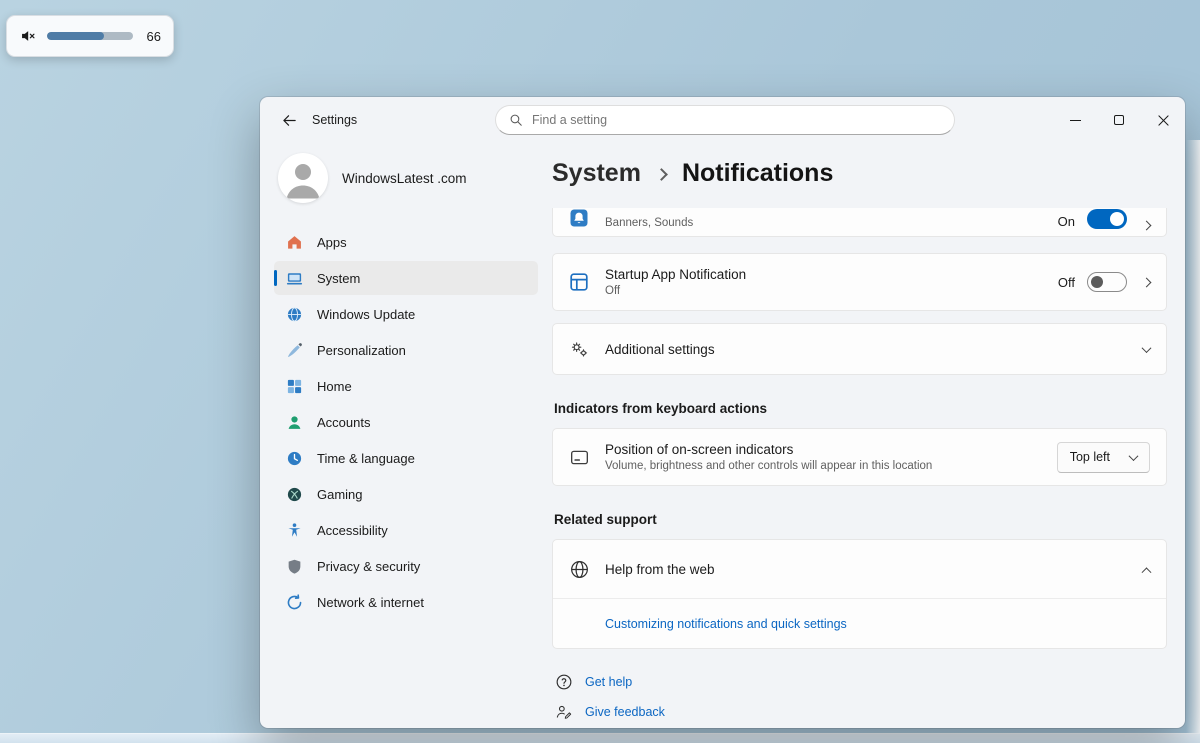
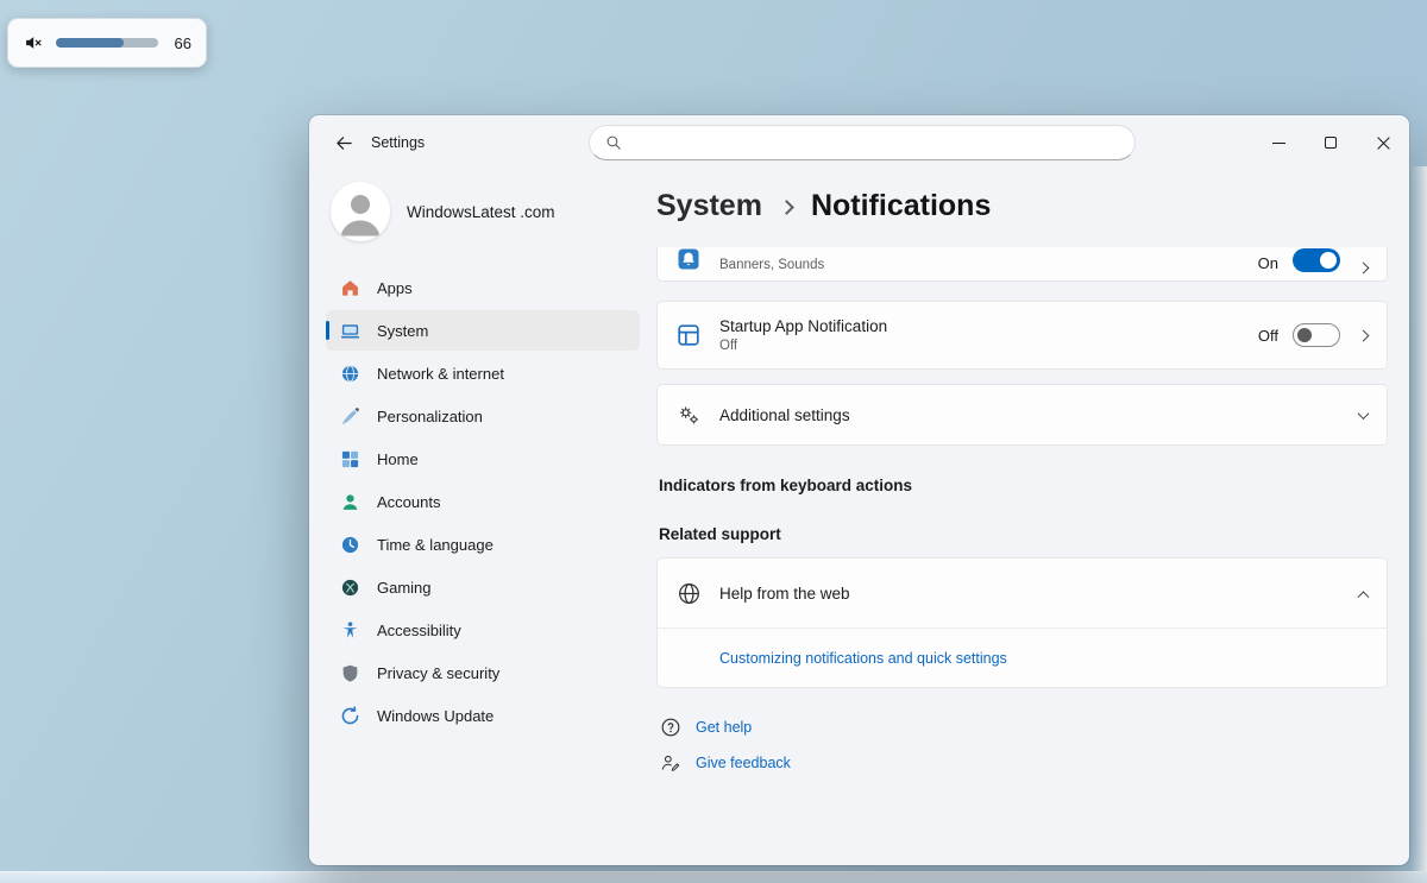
  66
  Settings
- Find a setting
  WindowsLatest .com
  Apps
  System
- Windows Update
+ Network & internet
  Personalization
  Home
  Accounts
  Time & language
  Gaming
  Accessibility
  Privacy & security
- Network & internet
+ Windows Update
  System
  Notifications
  Banners, Sounds
  On
  Startup App Notification
  Off
  Off
  Additional settings
  Indicators from keyboard actions
- Position of on-screen indicators
- Volume, brightness and other controls will appear in this location
- Top left
  Related support
  Help from the web
  Customizing notifications and quick settings
  Get help
  Give feedback
